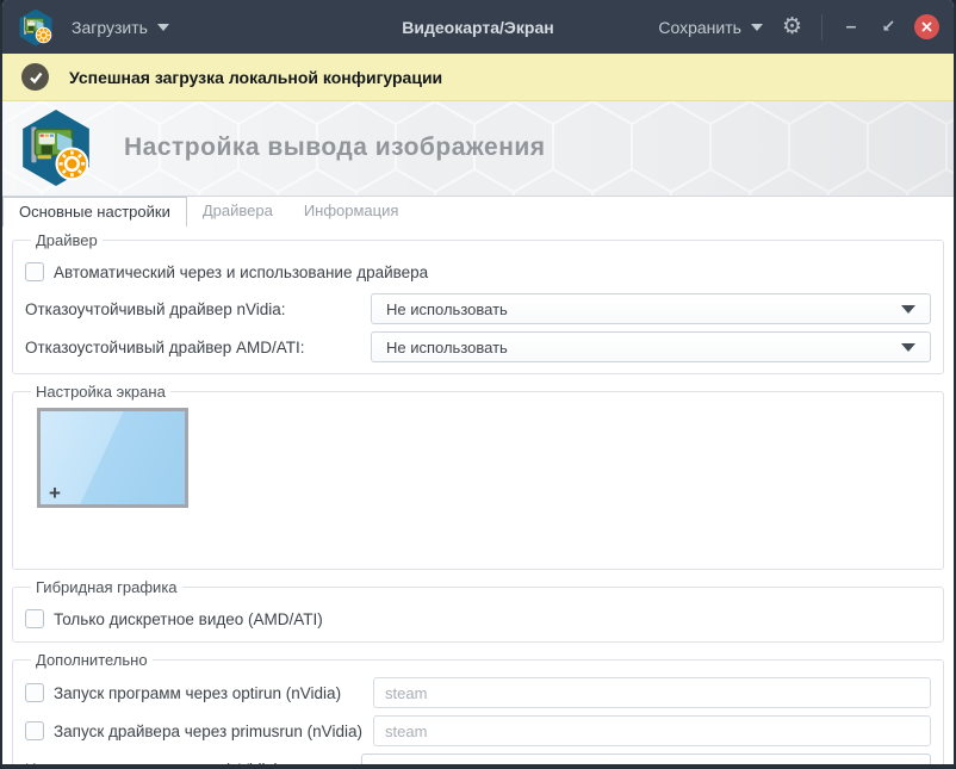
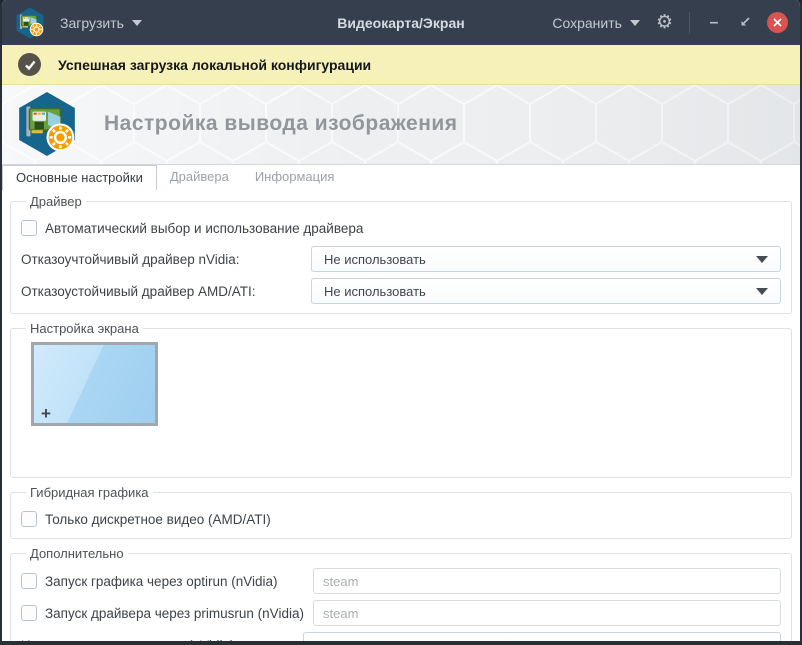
  Загрузить
  Видеокарта/Экран
  Сохранить
  ⚙
  –
  Успешная загрузка локальной конфигурации
  Настройка вывода изображения
  Основные настройки
  Драйвера
  Информация
  Драйвер
- Автоматический через и использование драйвера
+ Автоматический выбор и использование драйвера
  Отказоучтойчивый драйвер nVidia:
  Не использовать
  Отказоустойчивый драйвер AMD/ATI:
  Не использовать
  Настройка экрана
  +
  Гибридная графика
  Только дискретное видео (AMD/ATI)
  Дополнительно
- Запуск программ через optirun (nVidia)
+ Запуск графика через optirun (nVidia)
  steam
  Запуск драйвера через primusrun (nVidia)
  steam
